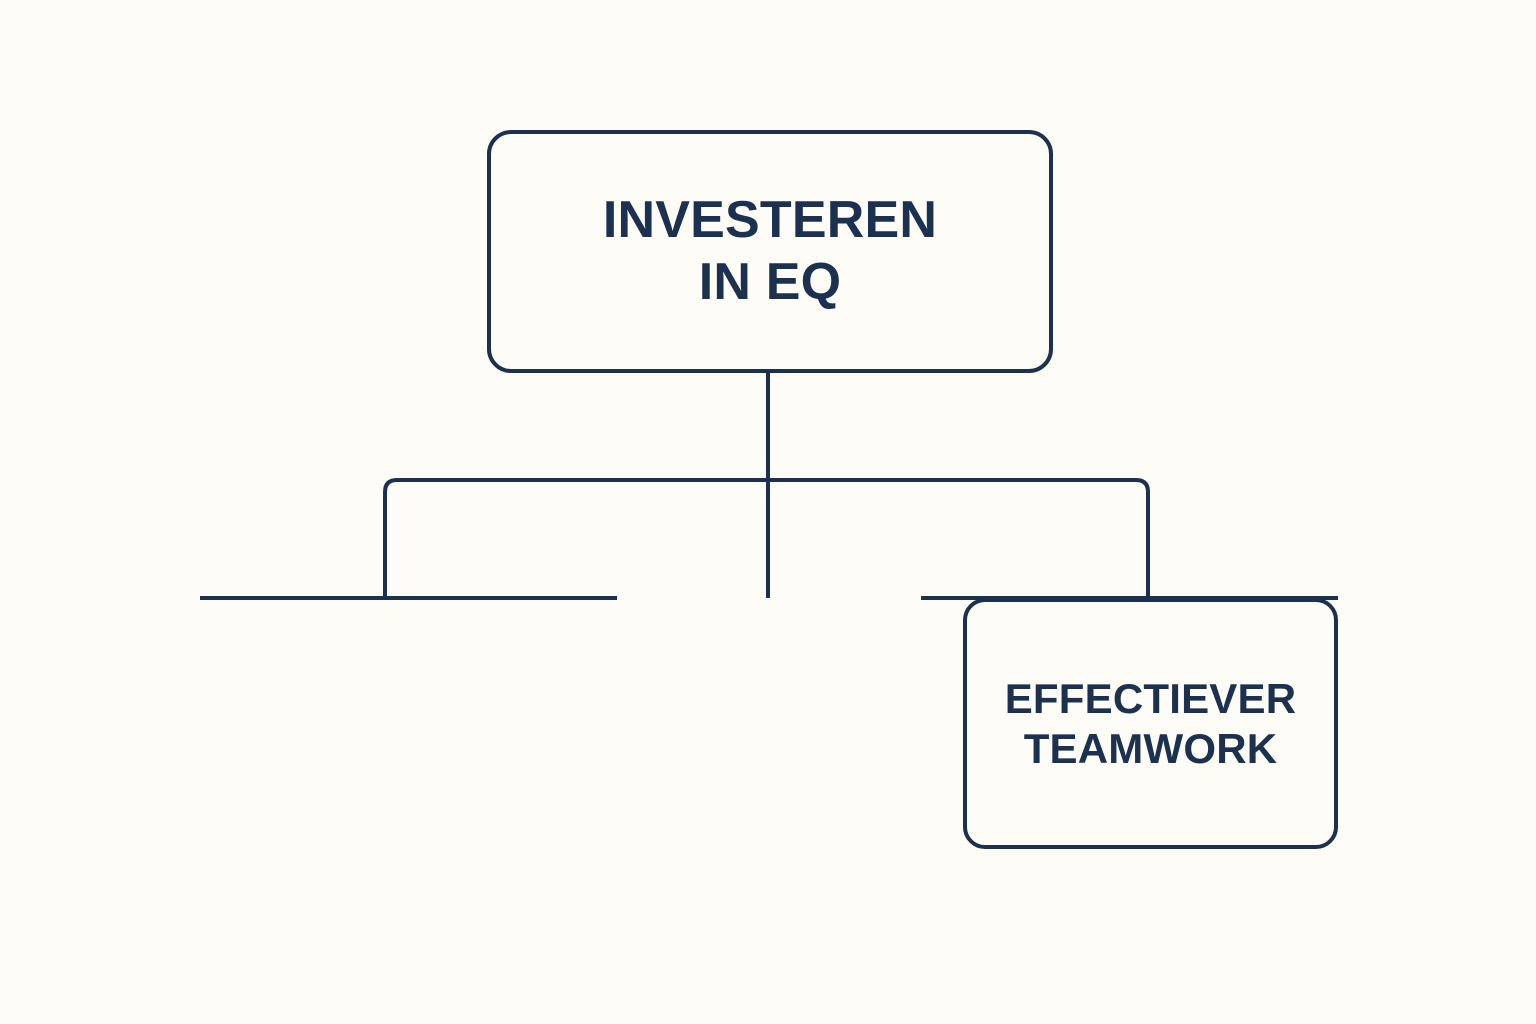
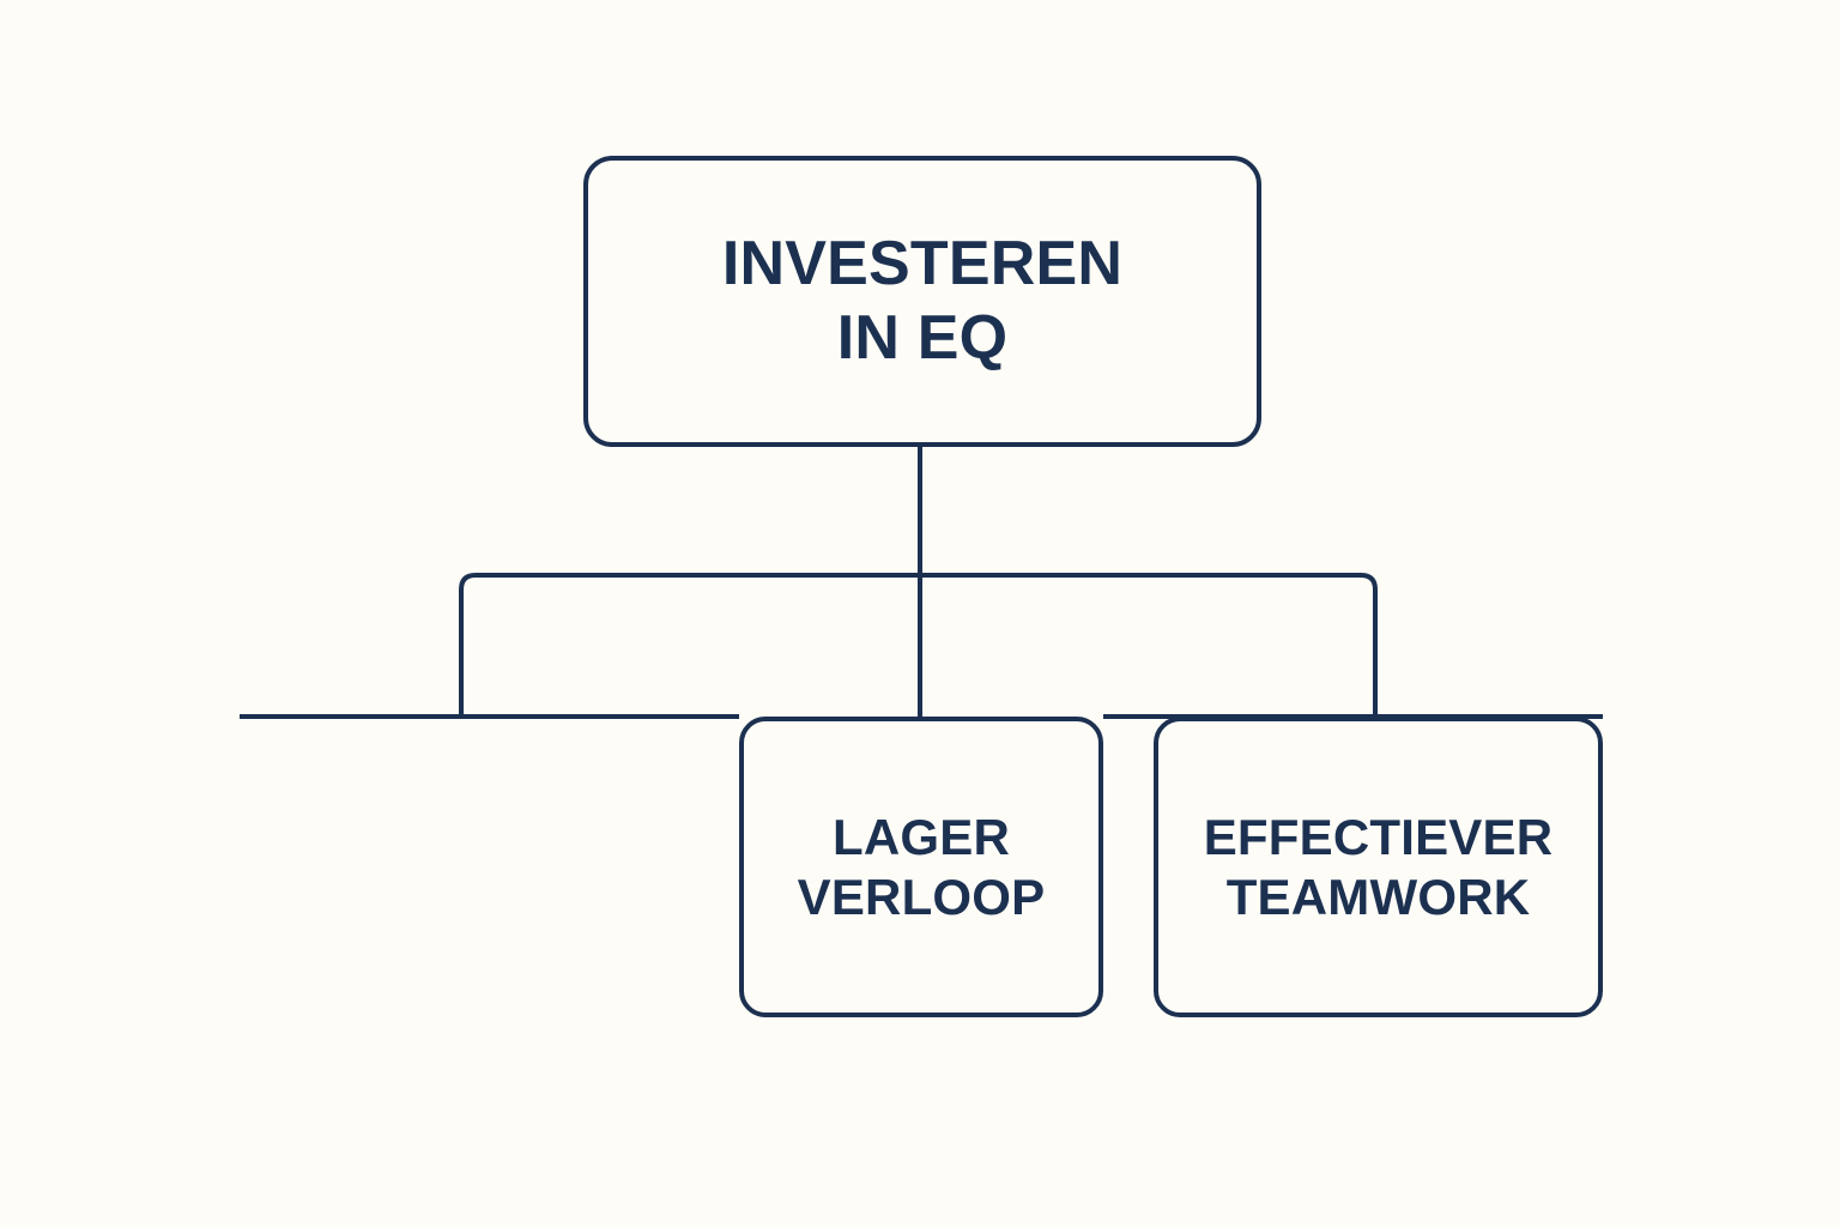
  INVESTEREN
  IN EQ
+ LAGER
+ VERLOOP
  EFFECTIEVER
  TEAMWORK
